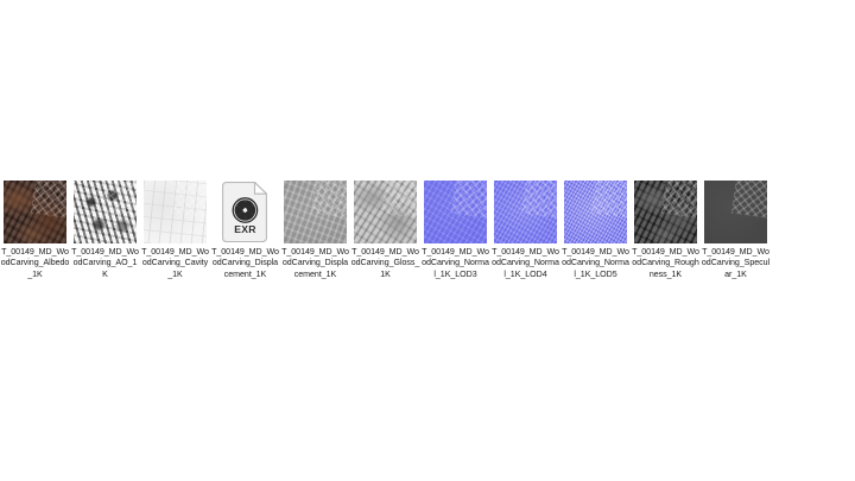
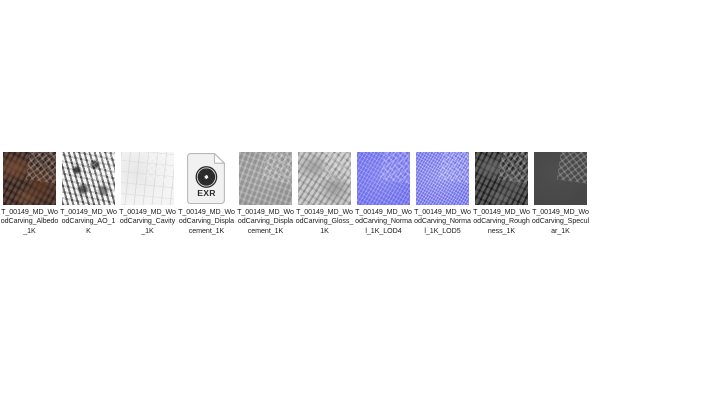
  T_00149_MD_WoodCarving_Albedo_1K
  T_00149_MD_WoodCarving_AO_1K
  T_00149_MD_WoodCarving_Cavity_1K
  EXR
  T_00149_MD_WoodCarving_Displacement_1K
  T_00149_MD_WoodCarving_Displacement_1K
  T_00149_MD_WoodCarving_Gloss_1K
- T_00149_MD_WoodCarving_Normal_1K_LOD3
  T_00149_MD_WoodCarving_Normal_1K_LOD4
  T_00149_MD_WoodCarving_Normal_1K_LOD5
  T_00149_MD_WoodCarving_Roughness_1K
  T_00149_MD_WoodCarving_Specular_1K
